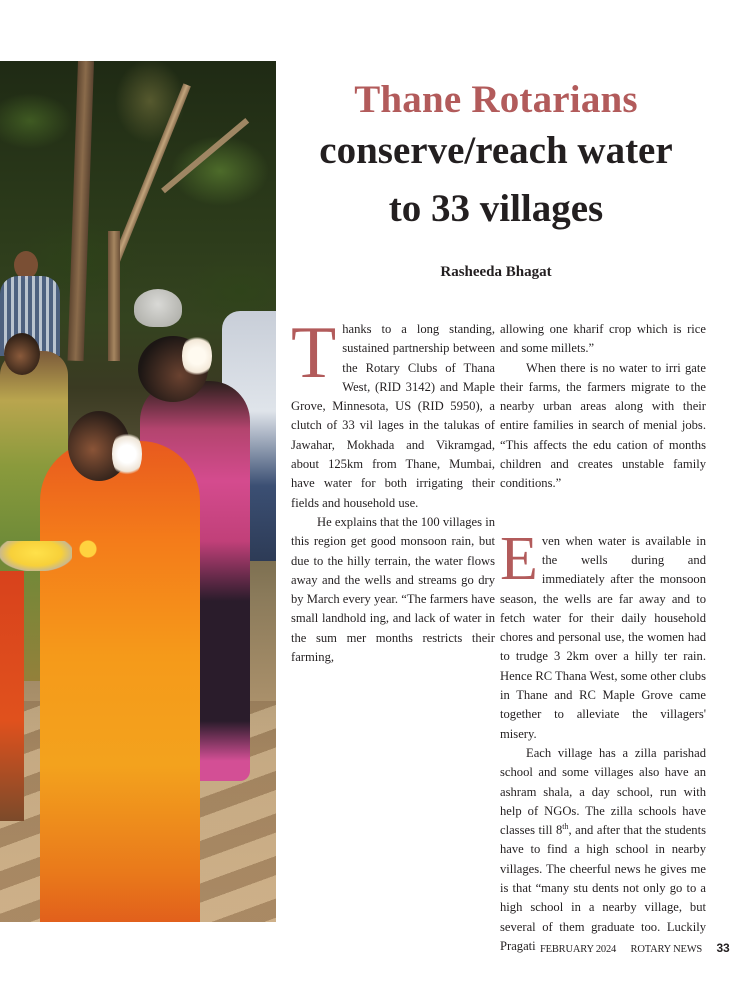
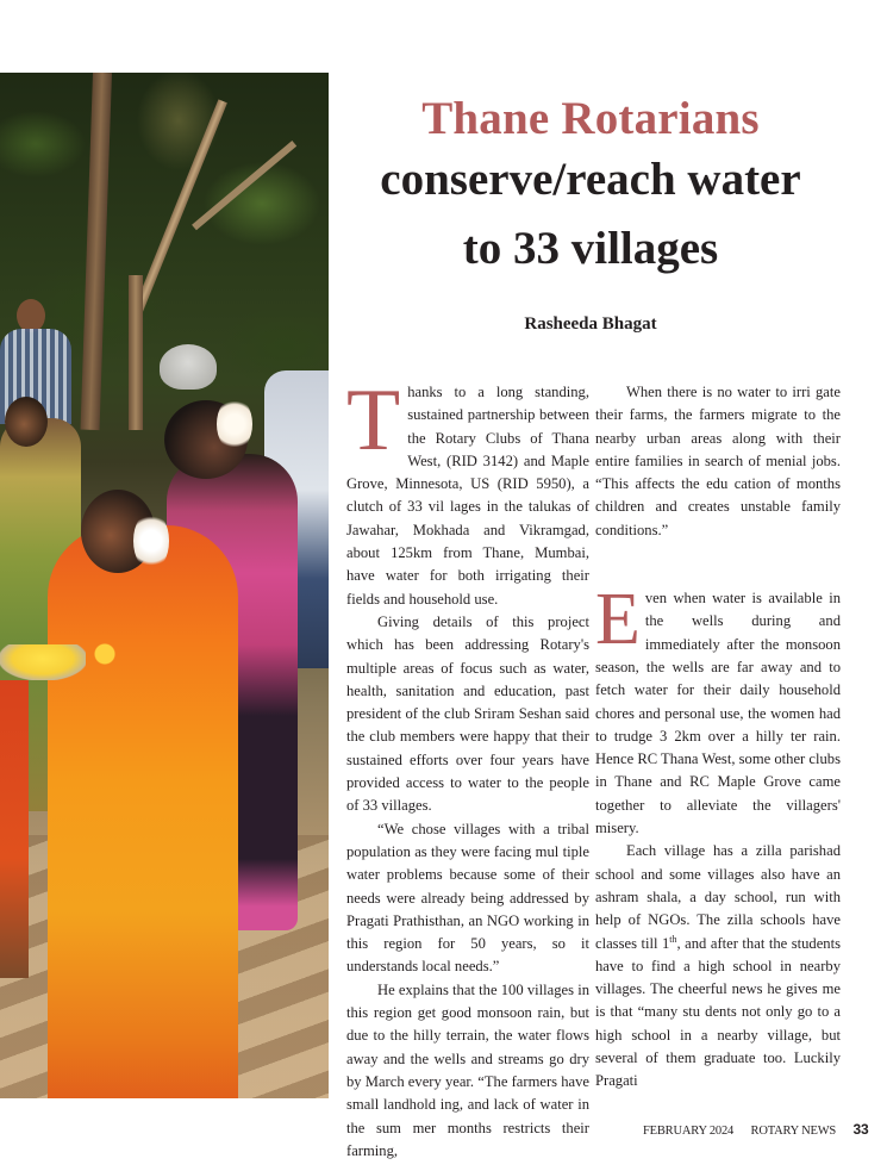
  Thane Rotarians
  conserve/reach water
  to 33 villages
  Rasheeda Bhagat
  T
  hanks to a long standing, sustained partnership between the Rotary Clubs of Thana West, (RID 3142) and Maple Grove, Minnesota, US (RID 5950), a clutch of 33 vil lages in the talukas of Jawahar, Mokhada and Vikramgad, about 125km from Thane, Mumbai, have water for both irrigating their fields and household use.
+ Giving details of this project which has been addressing Rotary's multiple areas of focus such as water, health, sanitation and education, past president of the club Sriram Seshan said the club members were happy that their sustained efforts over four years have provided access to water to the people of 33 villages.
+ “We chose villages with a tribal population as they were facing mul tiple water problems because some of their needs were already being addressed by Pragati Prathisthan, an NGO working in this region for 50 years, so it understands local needs.”
  He explains that the 100 villages in this region get good monsoon rain, but due to the hilly terrain, the water flows away and the wells and streams go dry by March every year. “The farmers have small landhold ing, and lack of water in the sum mer months restricts their farming,
- allowing one kharif crop which is rice and some millets.”
  When there is no water to irri gate their farms, the farmers migrate to the nearby urban areas along with their entire families in search of menial jobs. “This affects the edu cation of months children and creates unstable family conditions.”
  E
  ven when water is available in the wells during and immediately after the monsoon season, the wells are far away and to fetch water for their daily household chores and personal use, the women had to trudge 3 2km over a hilly ter rain. Hence RC Thana West, some other clubs in Thane and RC Maple Grove came together to alleviate the villagers' misery.
- Each village has a zilla parishad school and some villages also have an ashram shala, a day school, run with help of NGOs. The zilla schools have classes till 8th, and after that the students have to find a high school in nearby villages. The cheerful news he gives me is that “many stu dents not only go to a high school in a nearby village, but several of them graduate too. Luckily Pragati
+ Each village has a zilla parishad school and some villages also have an ashram shala, a day school, run with help of NGOs. The zilla schools have classes till 1th, and after that the students have to find a high school in nearby villages. The cheerful news he gives me is that “many stu dents not only go to a high school in a nearby village, but several of them graduate too. Luckily Pragati
  FEBRUARY 2024 ROTARY NEWS 33
